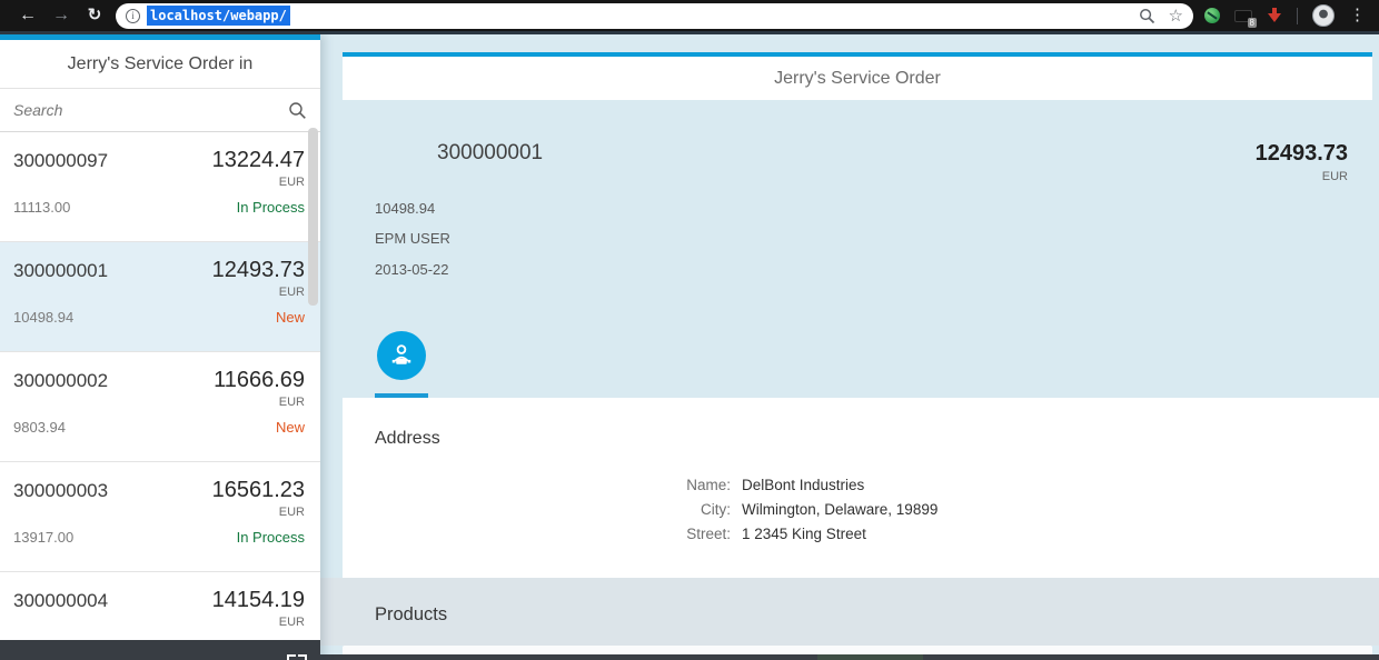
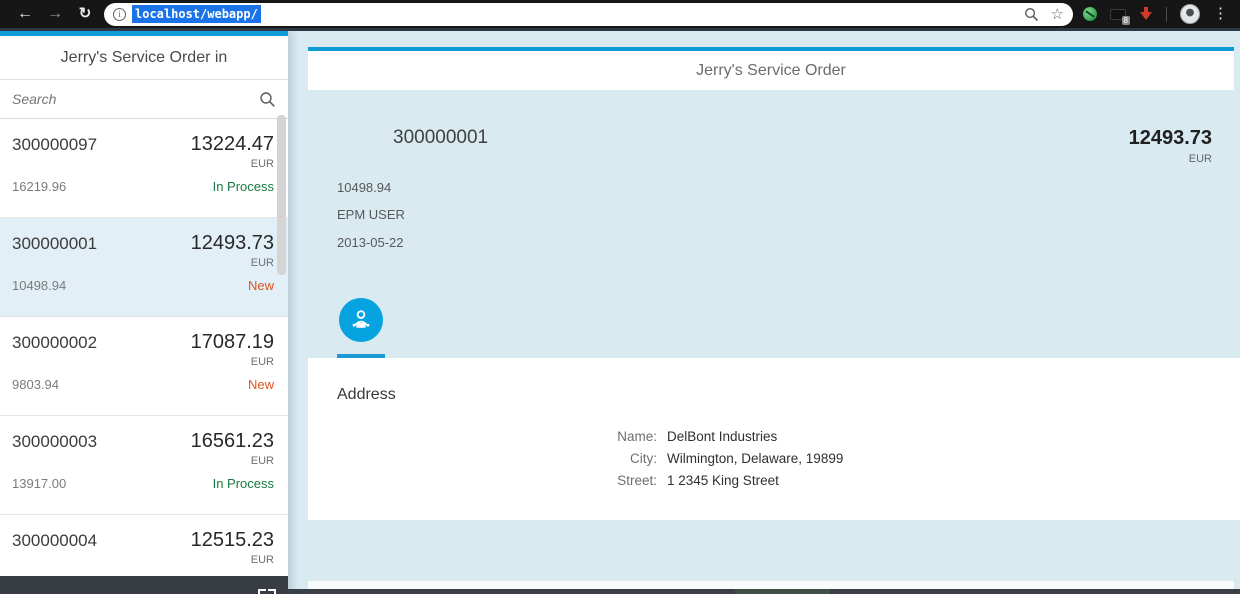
  ←
  →
  ↻
  i
  localhost/webapp/
  ☆
  8
  ⋮
  Jerry's Service Order in
  Search
  300000097
  13224.47
  EUR
- 11113.00
+ 16219.96
  In Process
  300000001
  12493.73
  EUR
  10498.94
  New
  300000002
- 11666.69
+ 17087.19
  EUR
  9803.94
  New
  300000003
  16561.23
  EUR
  13917.00
  In Process
  300000004
- 14154.19
+ 12515.23
  EUR
  Jerry's Service Order
  300000001
  12493.73
  EUR
  10498.94
  EPM USER
  2013-05-22
  Address
  Name:
  DelBont Industries
  City:
  Wilmington, Delaware, 19899
  Street:
  1 2345 King Street
- Products
